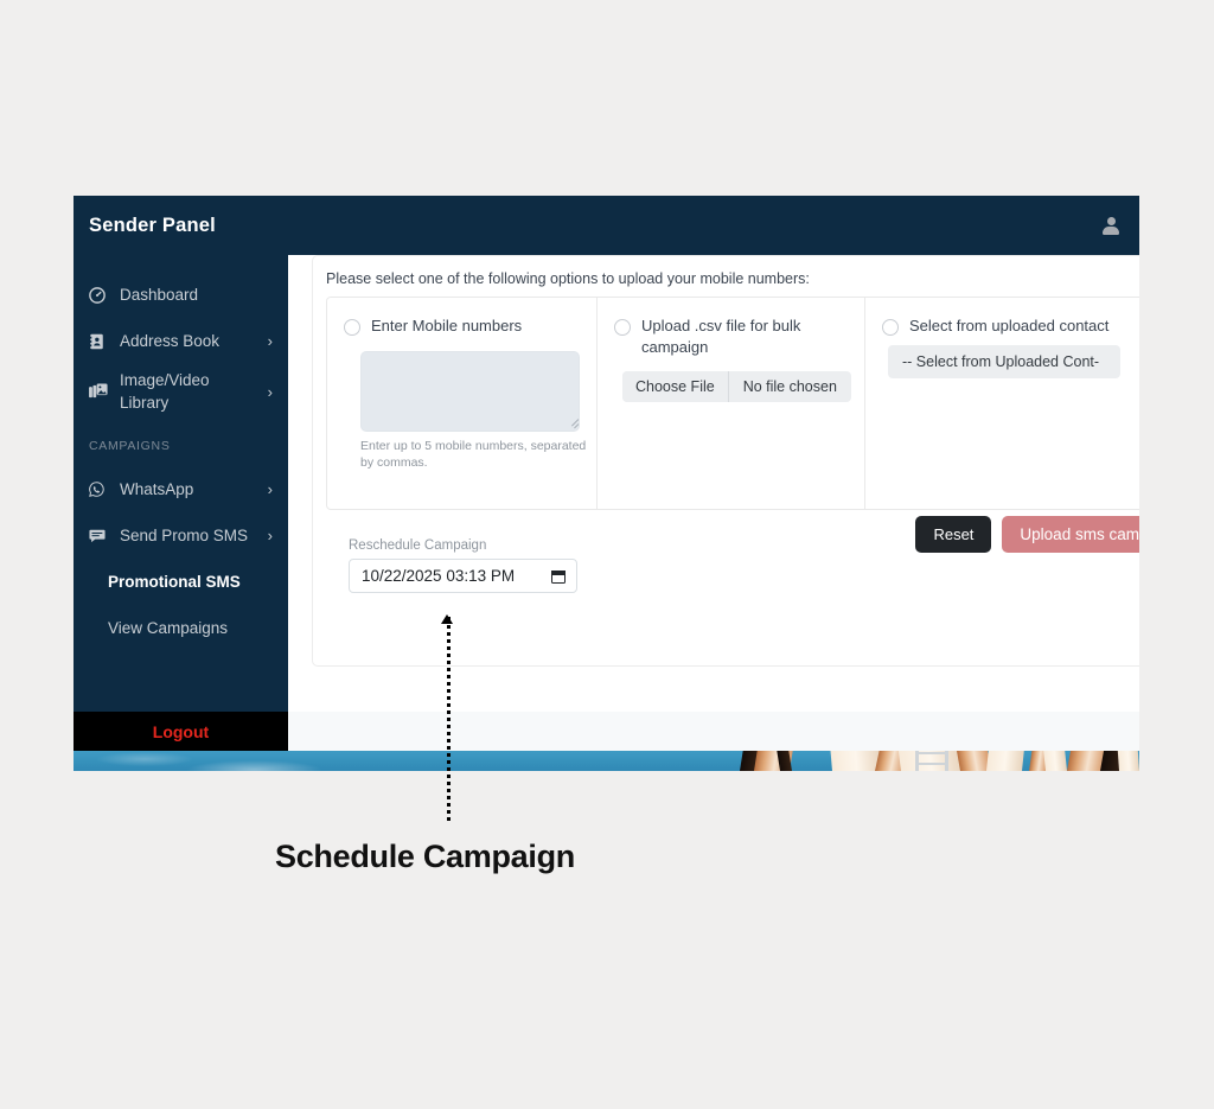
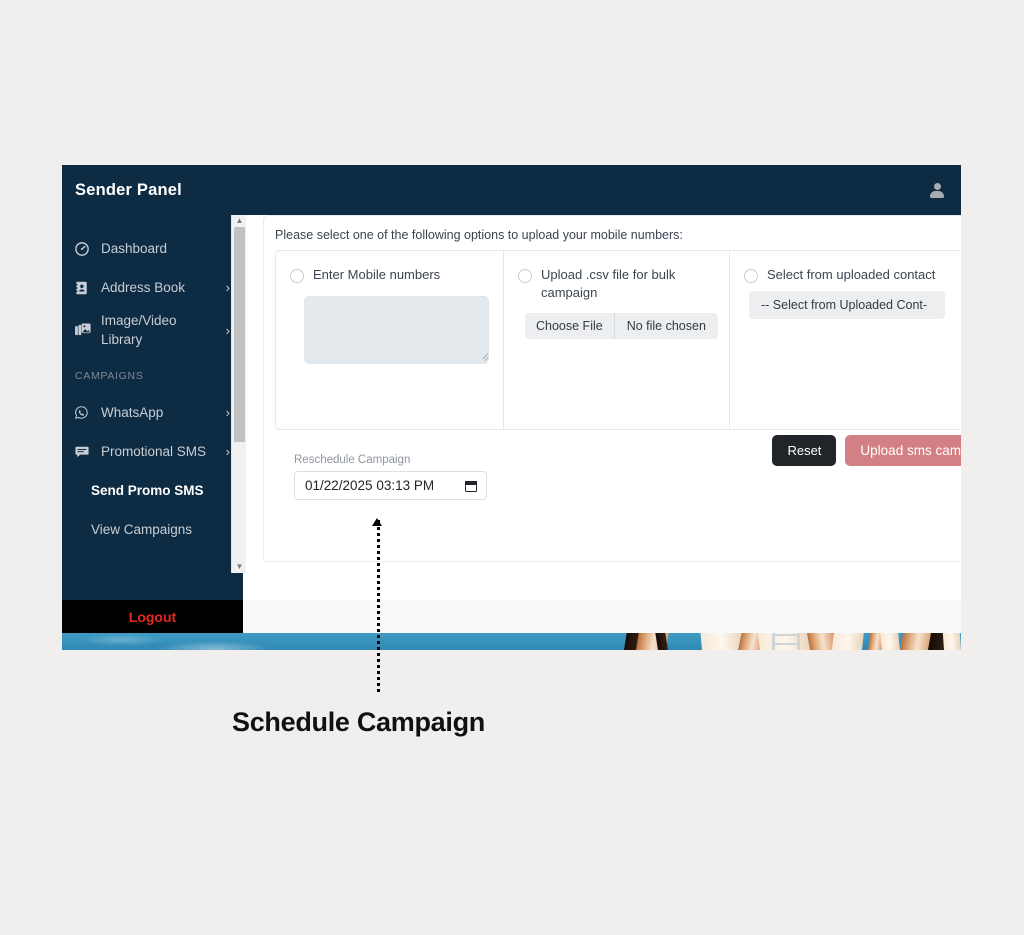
  Sender Panel
  Dashboard
  Address Book
  ›
  Image/Video Library
  ›
  CAMPAIGNS
  WhatsApp
  ›
- Send Promo SMS
+ Promotional SMS
  ›
- Promotional SMS
+ Send Promo SMS
  View Campaigns
+ ▲
+ ▼
  Logout
  Please select one of the following options to upload your mobile numbers:
  Enter Mobile numbers
- Enter up to 5 mobile numbers, separated by commas.
  Upload .csv file for bulk campaign
  Choose File
  No file chosen
  Select from uploaded contact
  -- Select from Uploaded Cont-
  Reschedule Campaign
- 10/22/2025 03:13 PM
+ 01/22/2025 03:13 PM
  Reset
  Upload sms cam
  Schedule Campaign
